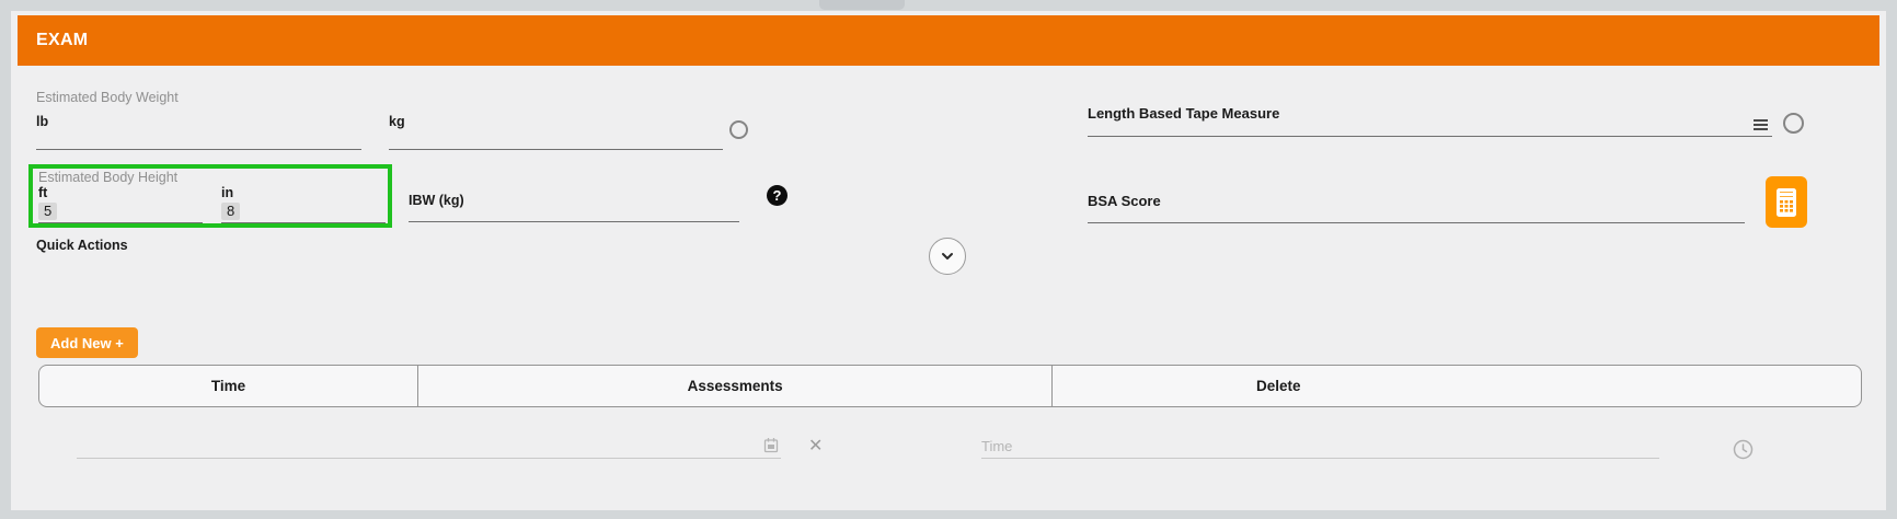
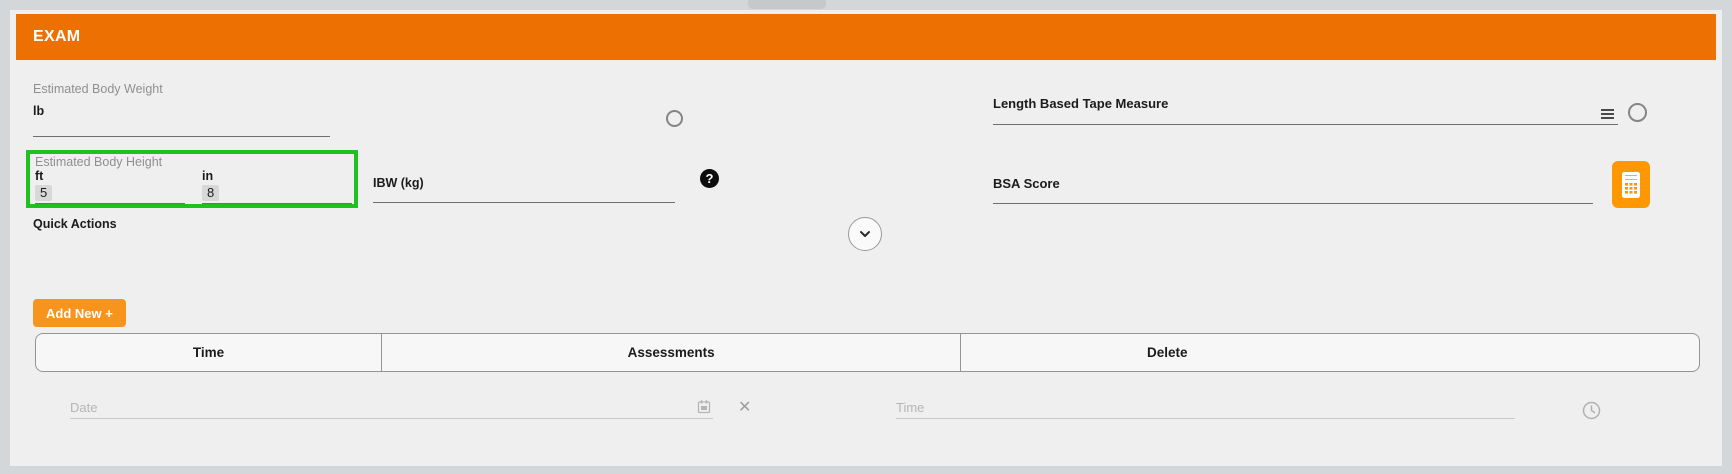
  EXAM
  Estimated Body Weight
  lb
- kg
  Estimated Body Height
  ft
  in
  5
  8
  IBW (kg)
  ?
  Length Based Tape Measure
  BSA Score
  Quick Actions
  Add New +
  Time
  Assessments
  Delete
+ Date
  ✕
  Time
